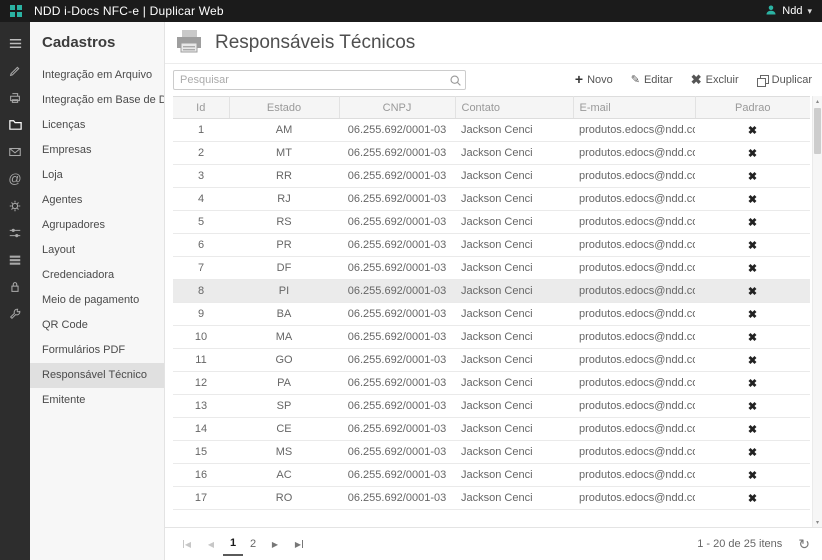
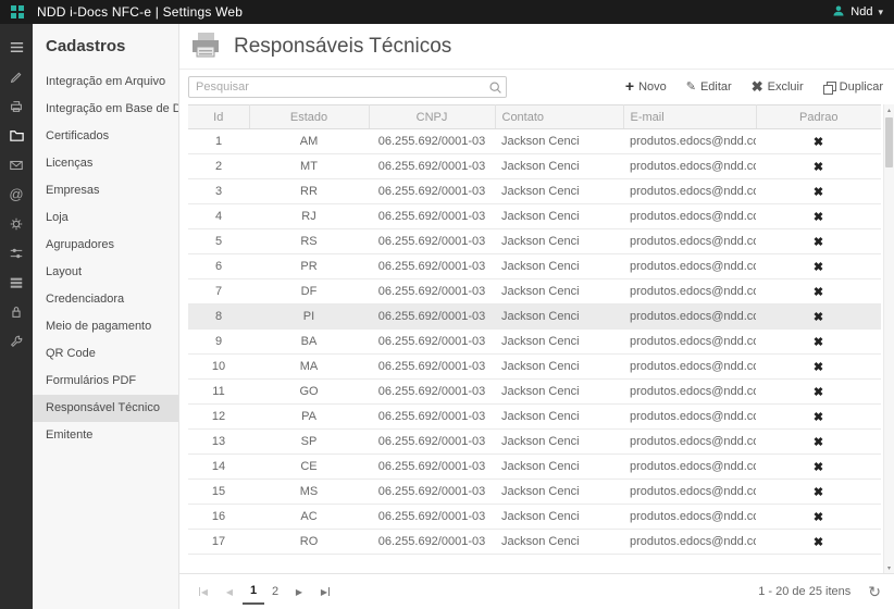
- NDD i-Docs NFC-e | Duplicar Web
+ NDD i-Docs NFC-e | Settings Web
  Ndd
  ▾
  @
  Cadastros
  Integração em Arquivo
  Integração em Base de D
+ Certificados
  Licenças
  Empresas
  Loja
- Agentes
  Agrupadores
  Layout
  Credenciadora
  Meio de pagamento
  QR Code
  Formulários PDF
  Responsável Técnico
  Emitente
  Responsáveis Técnicos
  Pesquisar
  +
  Novo
  ✎
  Editar
  ✖
  Excluir
  Duplicar
  Id	Estado	CNPJ	Contato	E-mail	Padrao
  1	AM	06.255.692/0001-03	Jackson Cenci	produtos.edocs@ndd.c	✖
  2	MT	06.255.692/0001-03	Jackson Cenci	produtos.edocs@ndd.c	✖
  3	RR	06.255.692/0001-03	Jackson Cenci	produtos.edocs@ndd.c	✖
  4	RJ	06.255.692/0001-03	Jackson Cenci	produtos.edocs@ndd.c	✖
  5	RS	06.255.692/0001-03	Jackson Cenci	produtos.edocs@ndd.c	✖
  6	PR	06.255.692/0001-03	Jackson Cenci	produtos.edocs@ndd.c	✖
  7	DF	06.255.692/0001-03	Jackson Cenci	produtos.edocs@ndd.c	✖
  8	PI	06.255.692/0001-03	Jackson Cenci	produtos.edocs@ndd.c	✖
  9	BA	06.255.692/0001-03	Jackson Cenci	produtos.edocs@ndd.c	✖
  10	MA	06.255.692/0001-03	Jackson Cenci	produtos.edocs@ndd.c	✖
  11	GO	06.255.692/0001-03	Jackson Cenci	produtos.edocs@ndd.c	✖
  12	PA	06.255.692/0001-03	Jackson Cenci	produtos.edocs@ndd.c	✖
  13	SP	06.255.692/0001-03	Jackson Cenci	produtos.edocs@ndd.c	✖
  14	CE	06.255.692/0001-03	Jackson Cenci	produtos.edocs@ndd.c	✖
  15	MS	06.255.692/0001-03	Jackson Cenci	produtos.edocs@ndd.c	✖
  16	AC	06.255.692/0001-03	Jackson Cenci	produtos.edocs@ndd.c	✖
  17	RO	06.255.692/0001-03	Jackson Cenci	produtos.edocs@ndd.c	✖
  ◀
  ◀
  1
  2
  ▶
  ▶
  1 - 20 de 25 itens
  ↻
